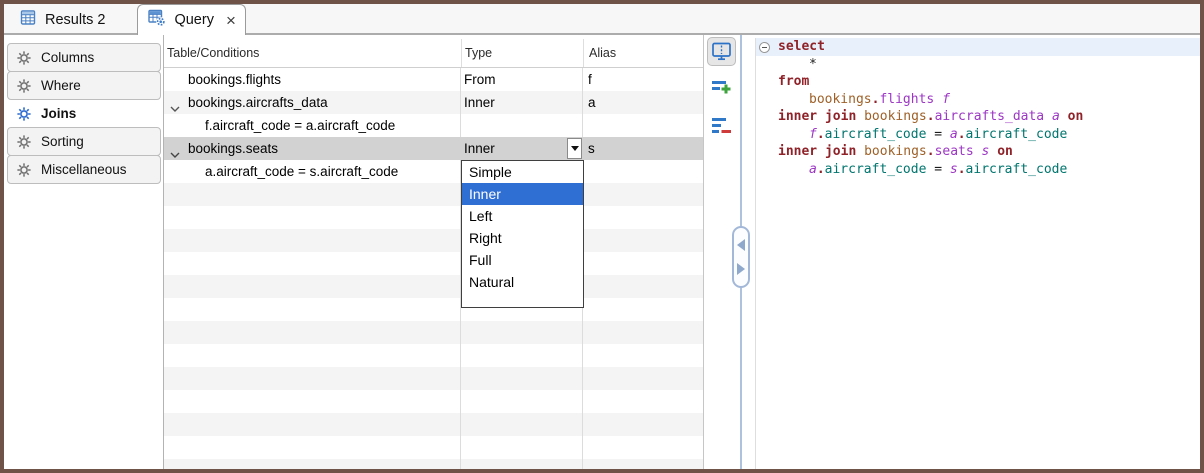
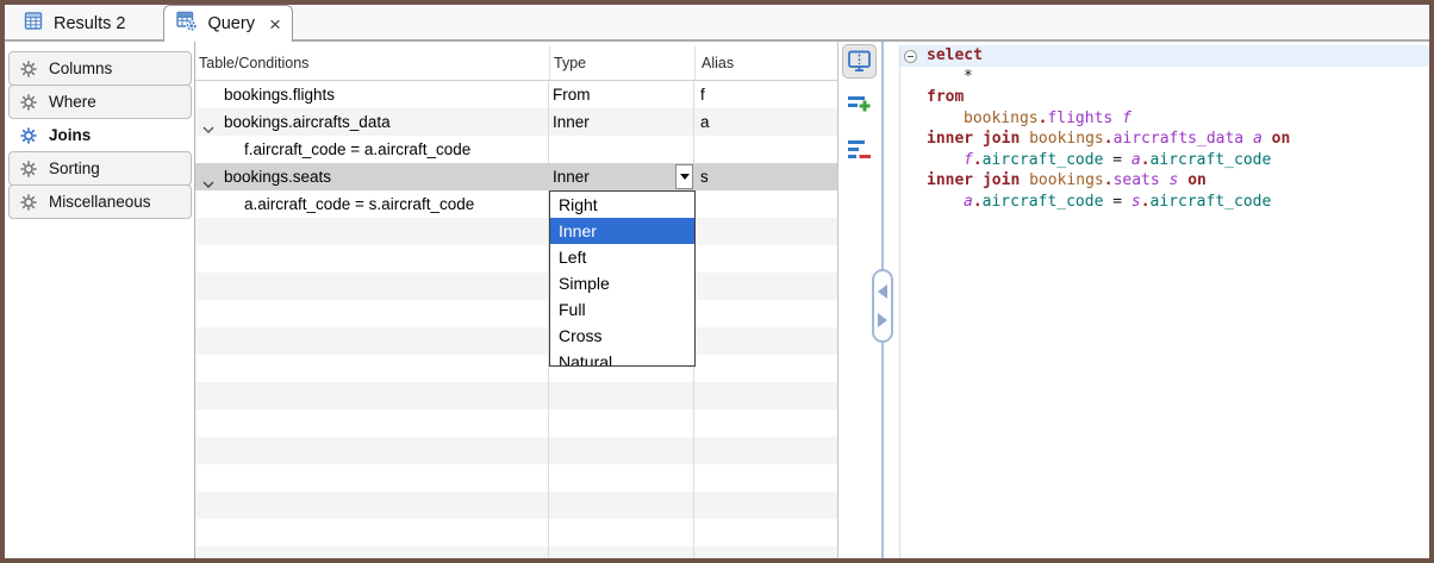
  Results 2
  Query
  ×
  Columns
  Where
  Joins
  Sorting
  Miscellaneous
  Table/Conditions
  Type
  Alias
  bookings.flights
  From
  f
  bookings.aircrafts_data
  Inner
  a
  f.aircraft_code = a.aircraft_code
  bookings.seats
  Inner
  s
  a.aircraft_code = s.aircraft_code
- Simple
+ Right
  Inner
  Left
- Right
+ Simple
  Full
+ Cross
  Natural
  select
  *
  from
  bookings.flights f
  inner join bookings.aircrafts_data a on
  f.aircraft_code = a.aircraft_code
  inner join bookings.seats s on
  a.aircraft_code = s.aircraft_code
